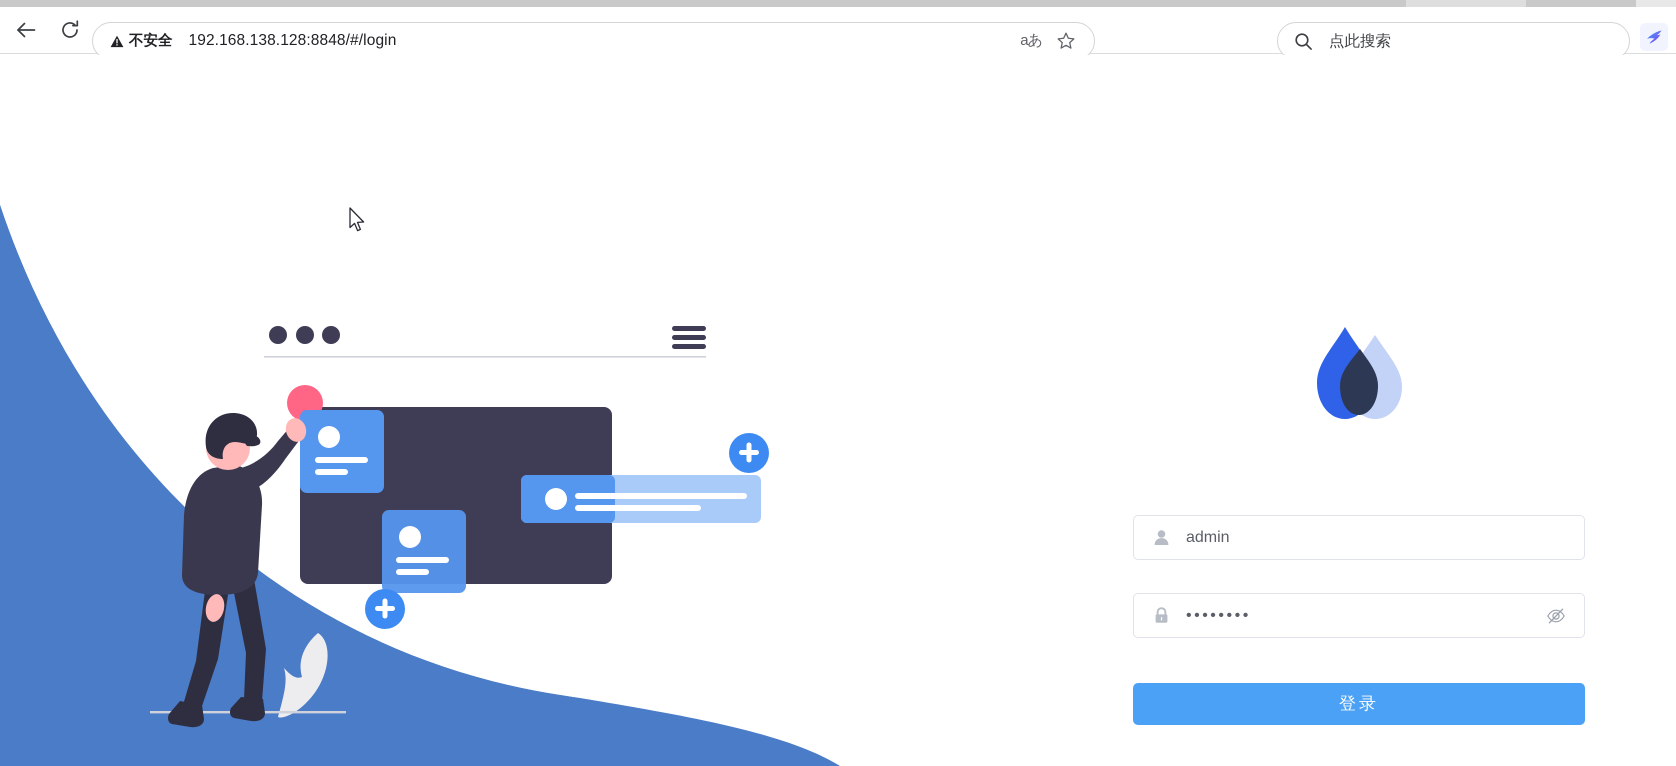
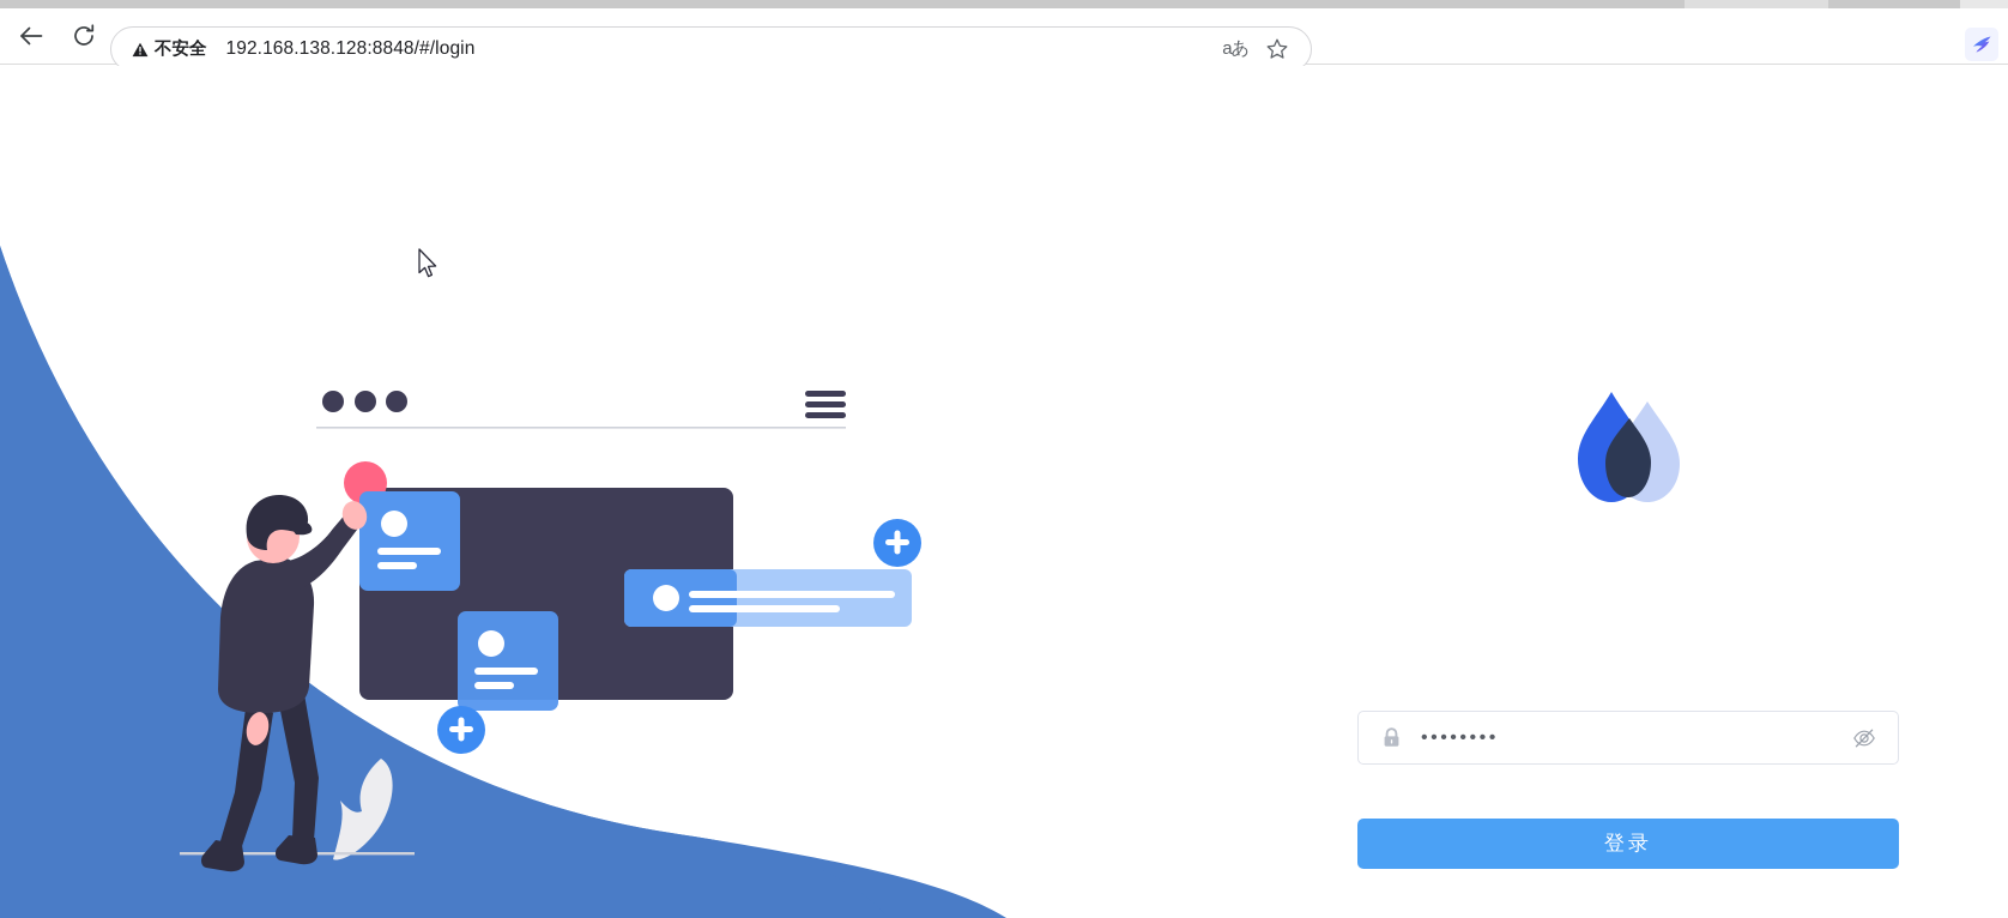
  不安全
  192.168.138.128:8848/#/login
  aあ
- 点此搜索
- admin
  ••••••••
  登录
